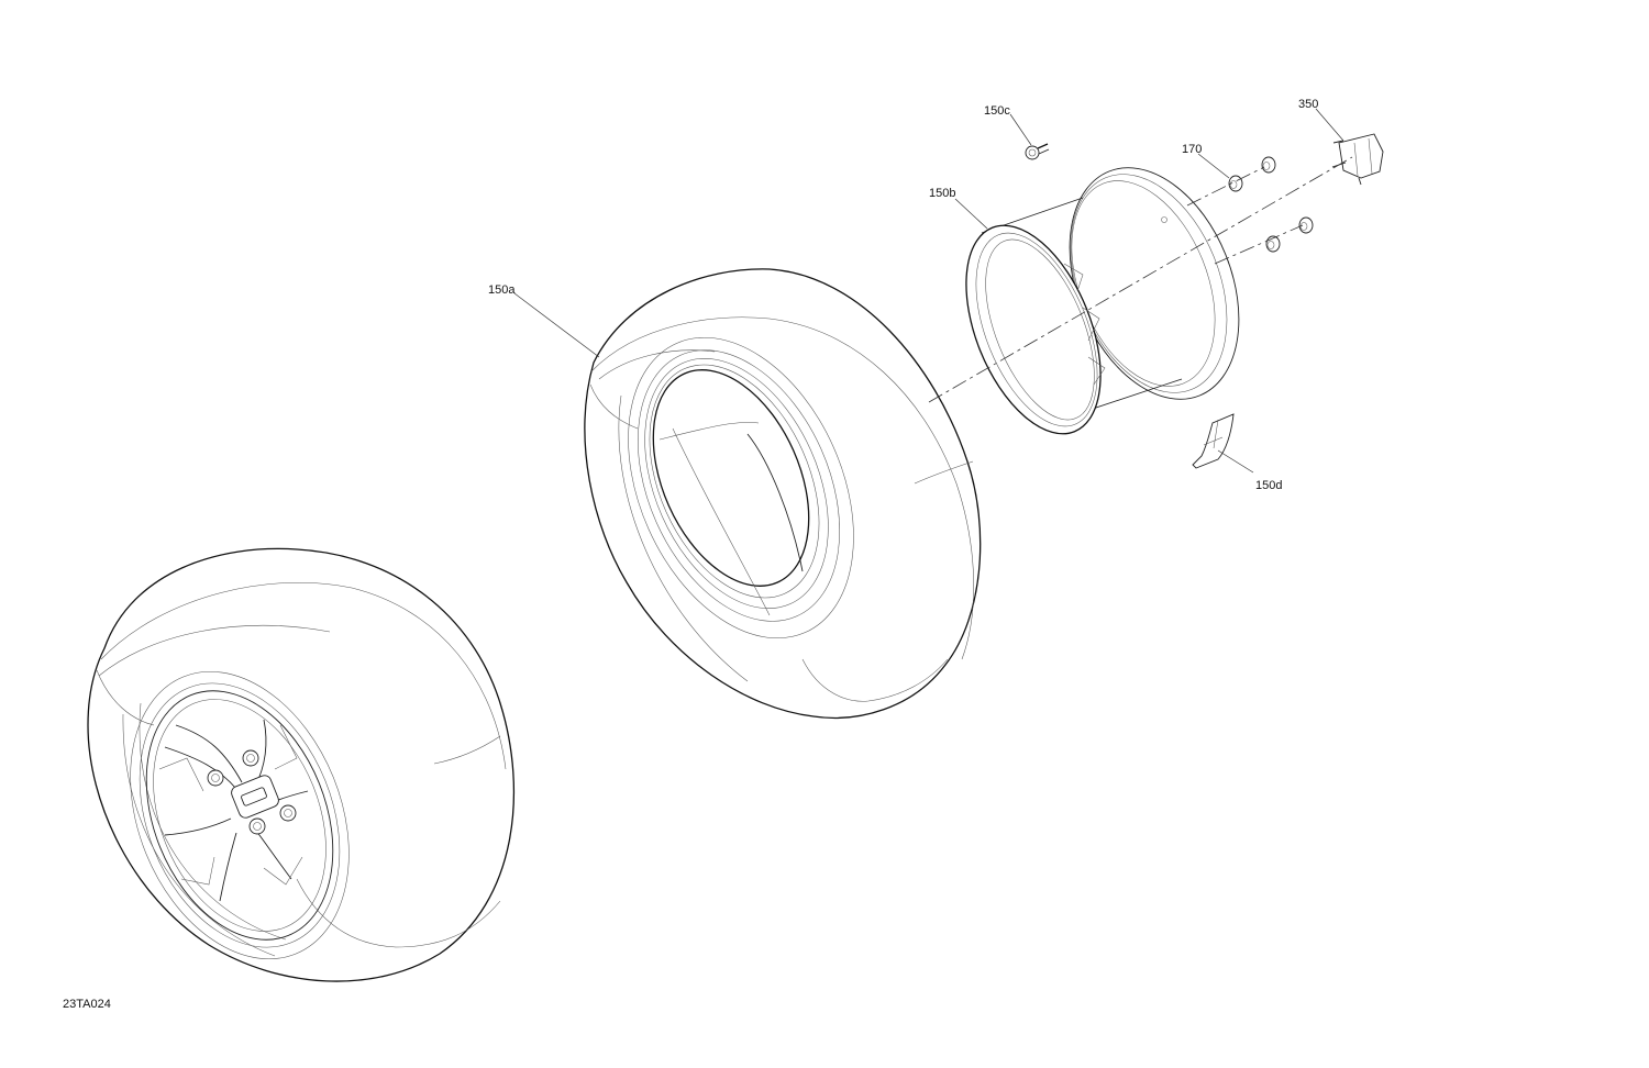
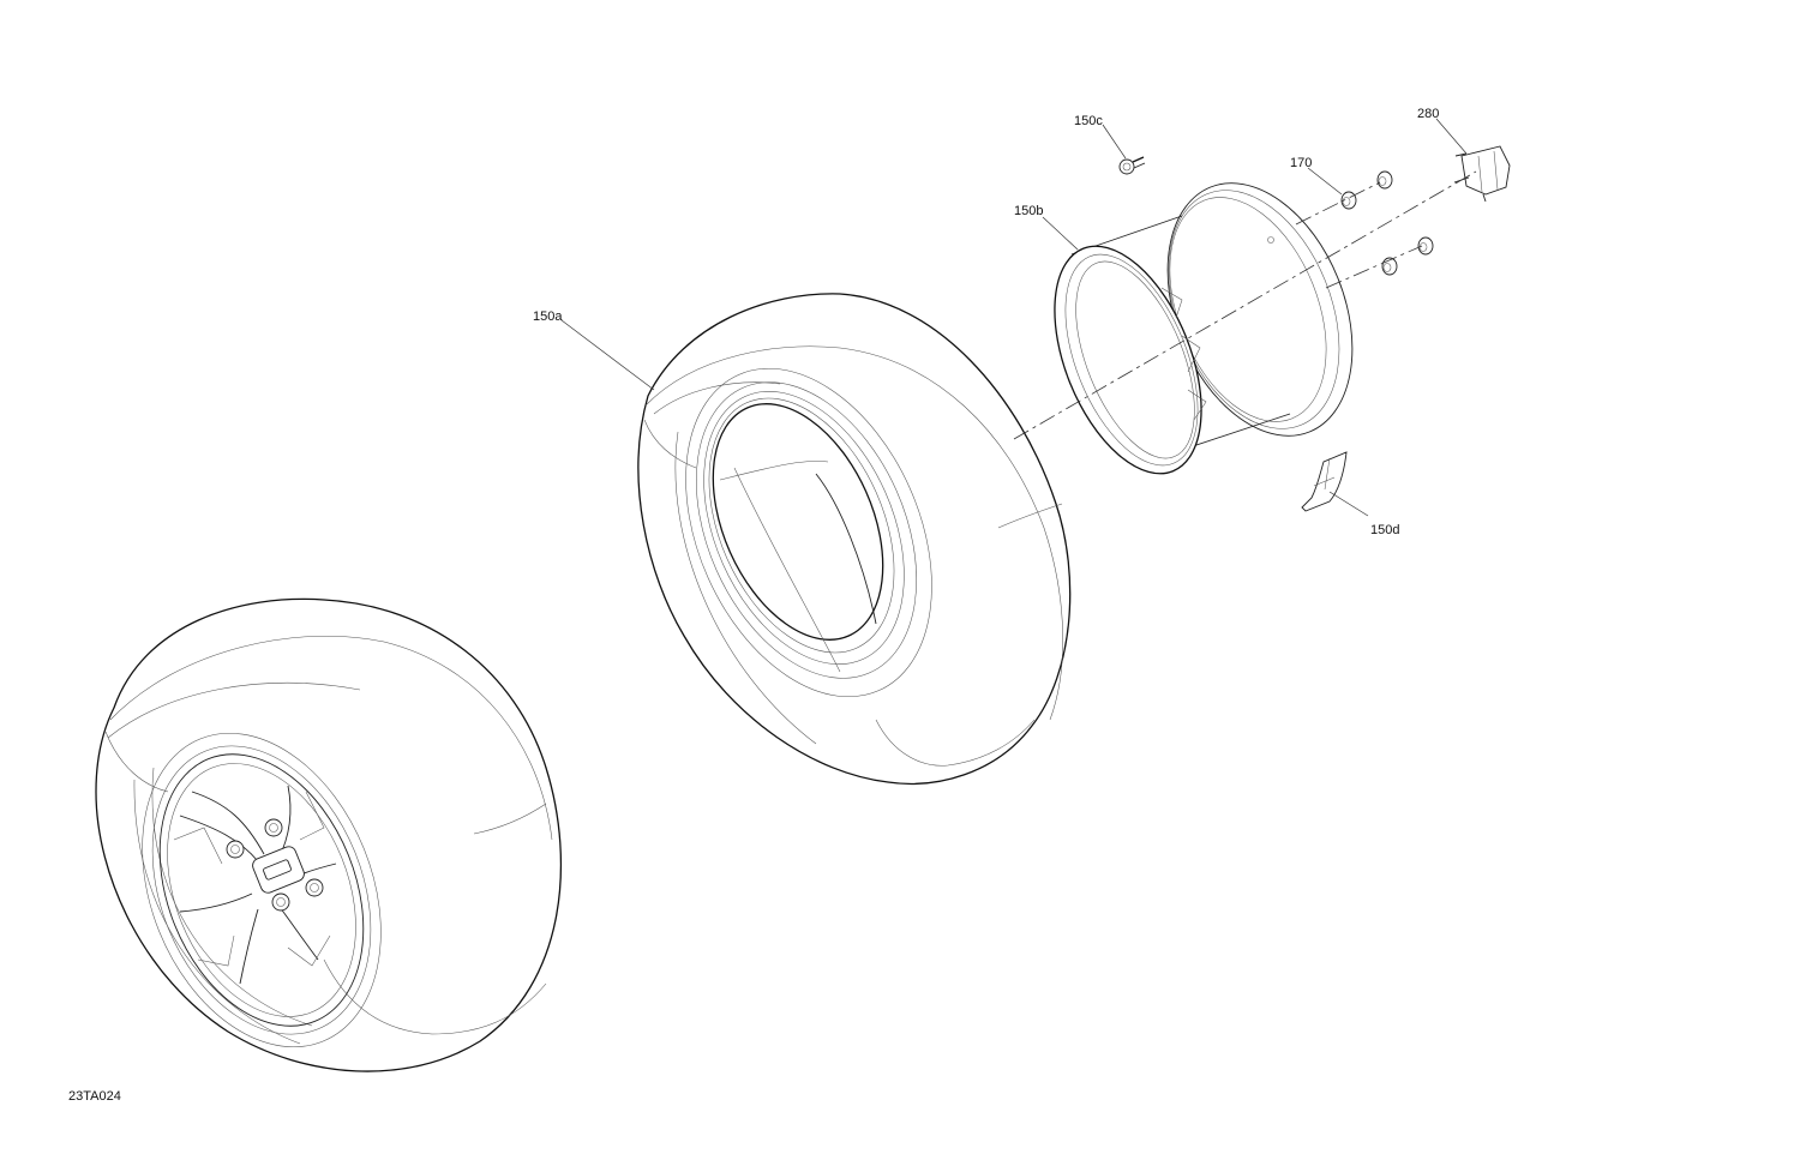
  150a
  150b
  150c
  150d
  170
- 350
+ 280
  23TA024
